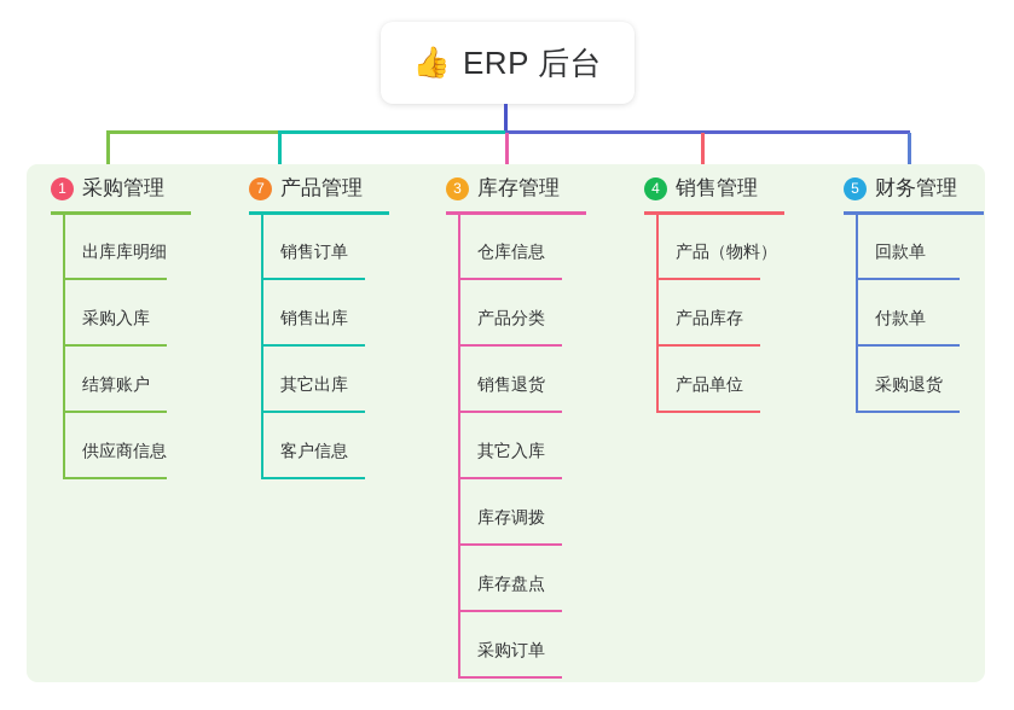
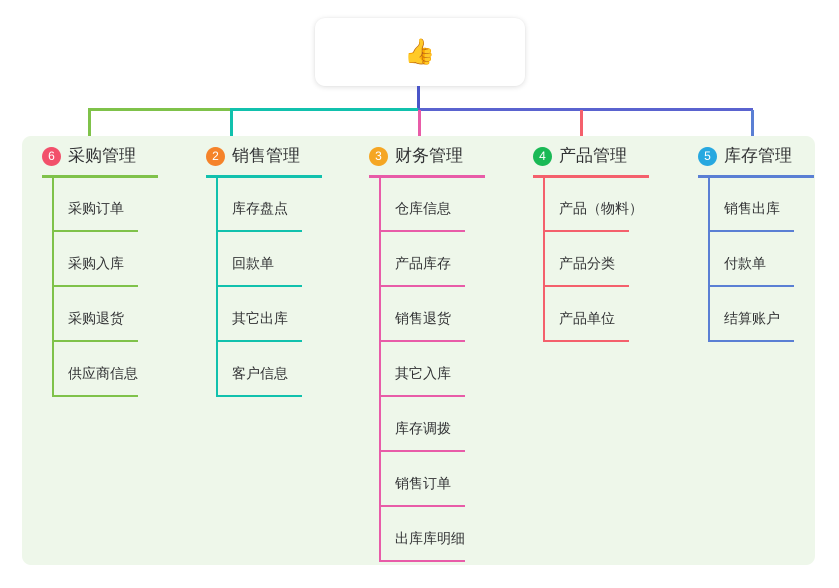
  👍
- ERP 后台
- 1
+ 6
  采购管理
- 出库库明细
+ 采购订单
  采购入库
- 结算账户
+ 采购退货
  供应商信息
- 7
+ 2
- 产品管理
+ 销售管理
- 销售订单
+ 库存盘点
- 销售出库
+ 回款单
  其它出库
  客户信息
  3
- 库存管理
+ 财务管理
  仓库信息
- 产品分类
+ 产品库存
  销售退货
  其它入库
  库存调拨
- 库存盘点
+ 销售订单
- 采购订单
+ 出库库明细
  4
- 销售管理
+ 产品管理
  产品（物料）
- 产品库存
+ 产品分类
  产品单位
  5
- 财务管理
+ 库存管理
- 回款单
+ 销售出库
  付款单
- 采购退货
+ 结算账户
